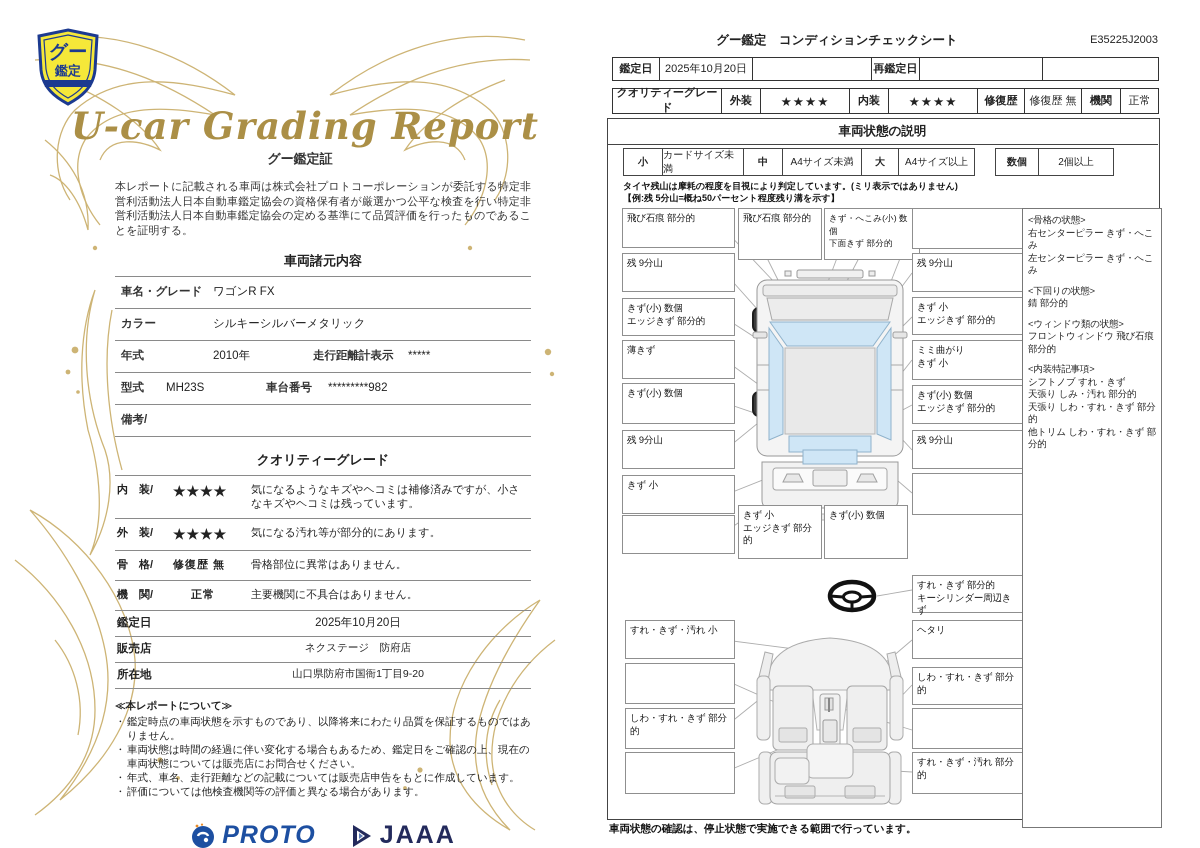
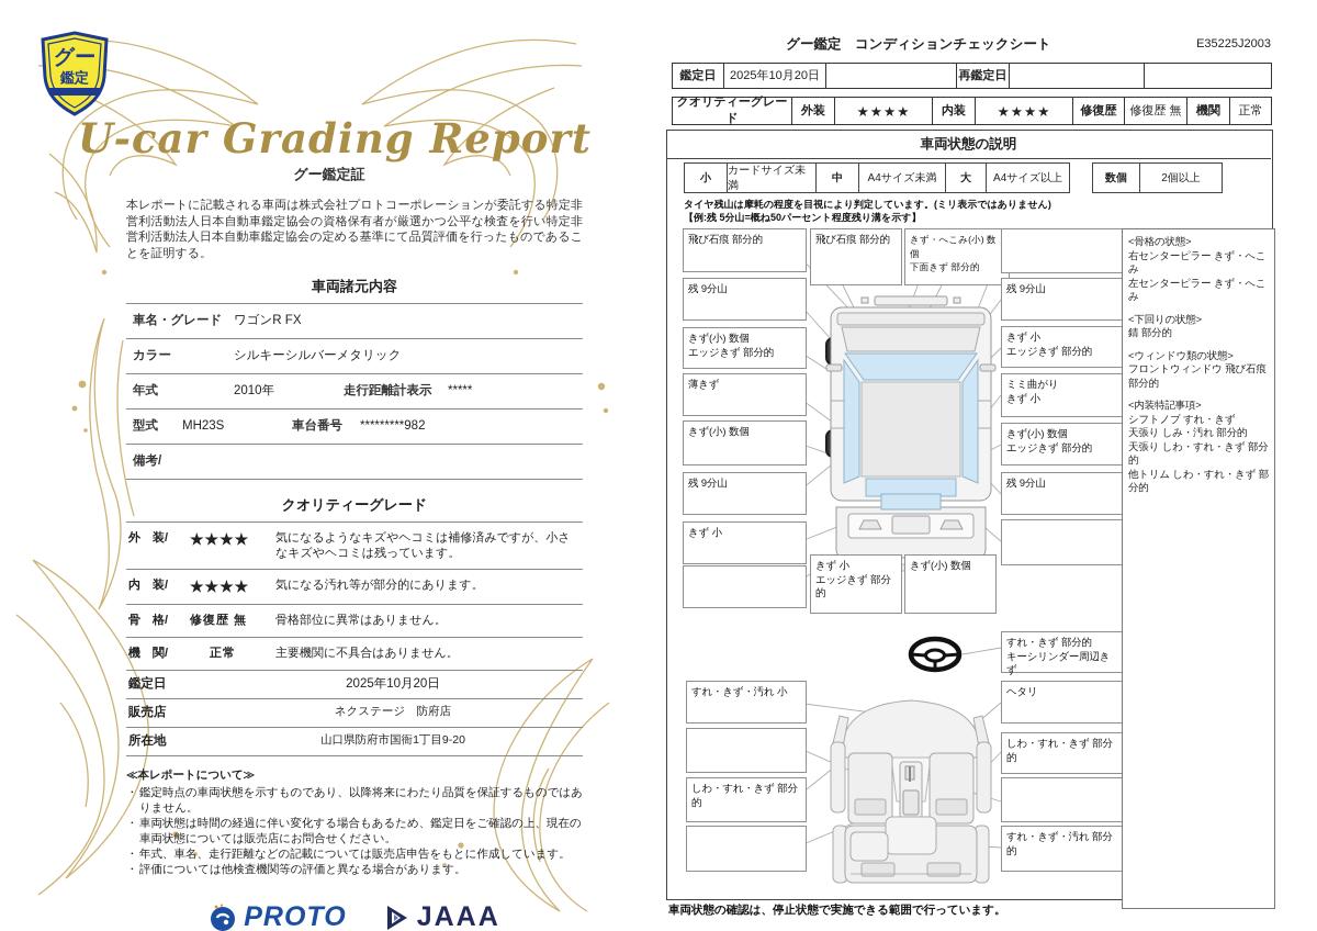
  グー
  鑑定
  U-car Grading Report
  グー鑑定証
  本レポートに記載される車両は株式会社プロトコーポレーションが委託する特定非営利活動法人日本自動車鑑定協会の資格保有者が厳選かつ公平な検査を行い特定非営利活動法人日本自動車鑑定協会の定める基準にて品質評価を行ったものであることを証明する。
  車両諸元内容
  車名・グレード
  ワゴンR FX
  カラー
  シルキーシルバーメタリック
  年式
  2010年
  走行距離計表示
  *****
  型式
  MH23S
  車台番号
  *********982
  備考/
  クオリティーグレード
- 内 装/
+ 外 装/
  ★★★★
  気になるようなキズやヘコミは補修済みですが、小さなキズやヘコミは残っています。
- 外 装/
+ 内 装/
  ★★★★
  気になる汚れ等が部分的にあります。
  骨 格/
  修復歴 無
  骨格部位に異常はありません。
  機 関/
  正常
  主要機関に不具合はありません。
  鑑定日
  2025年10月20日
  販売店
  ネクステージ 防府店
  所在地
  山口県防府市国衙1丁目9-20
  ≪本レポートについて≫
  ・
  鑑定時点の車両状態を示すものであり、以降将来にわたり品質を保証するものではありません。
  ・
  車両状態は時間の経過に伴い変化する場合もあるため、鑑定日をご確認の上、現在の車両状態については販売店にお問合せください。
  ・
  年式、車名、走行距離などの記載については販売店申告をもとに作成しています。
  ・
  評価については他検査機関等の評価と異なる場合があります。
  PROTO
  JAAA
  グー鑑定 コンディションチェックシート
  E35225J2003
  鑑定日
  2025年10月20日
  再鑑定日
  クオリティーグレード
  外装
  ★★★★
  内装
  ★★★★
  修復歴
  修復歴 無
  機関
  正常
  車両状態の説明
  小
  カードサイズ未満
  中
  A4サイズ未満
  大
  A4サイズ以上
  数個
  2個以上
  タイヤ残山は摩耗の程度を目視により判定しています。(ミリ表示ではありません)
  【例:残 5分山=概ね50パーセント程度残り溝を示す】
  飛び石痕 部分的
  残 9分山
  きず(小) 数個
  エッジきず 部分的
  薄きず
  きず(小) 数個
  残 9分山
  きず 小
  飛び石痕 部分的
  きず・へこみ(小) 数個
  下面きず 部分的
  きず 小
  エッジきず 部分的
  きず(小) 数個
  残 9分山
  きず 小
  エッジきず 部分的
  ミミ曲がり
  きず 小
  きず(小) 数個
  エッジきず 部分的
  残 9分山
  すれ・きず 部分的
  キーシリンダー周辺きず
  ヘタリ
  しわ・すれ・きず 部分的
  すれ・きず・汚れ 部分的
  すれ・きず・汚れ 小
  しわ・すれ・きず 部分的
  <骨格の状態>
  右センターピラー きず・へこみ
  左センターピラー きず・へこみ
  <下回りの状態>
  錆 部分的
  <ウィンドウ類の状態>
  フロントウィンドウ 飛び石痕 部分的
  <内装特記事項>
  シフトノブ すれ・きず
  天張り しみ・汚れ 部分的
  天張り しわ・すれ・きず 部分的
  他トリム しわ・すれ・きず 部分的
  車両状態の確認は、停止状態で実施できる範囲で行っています。
